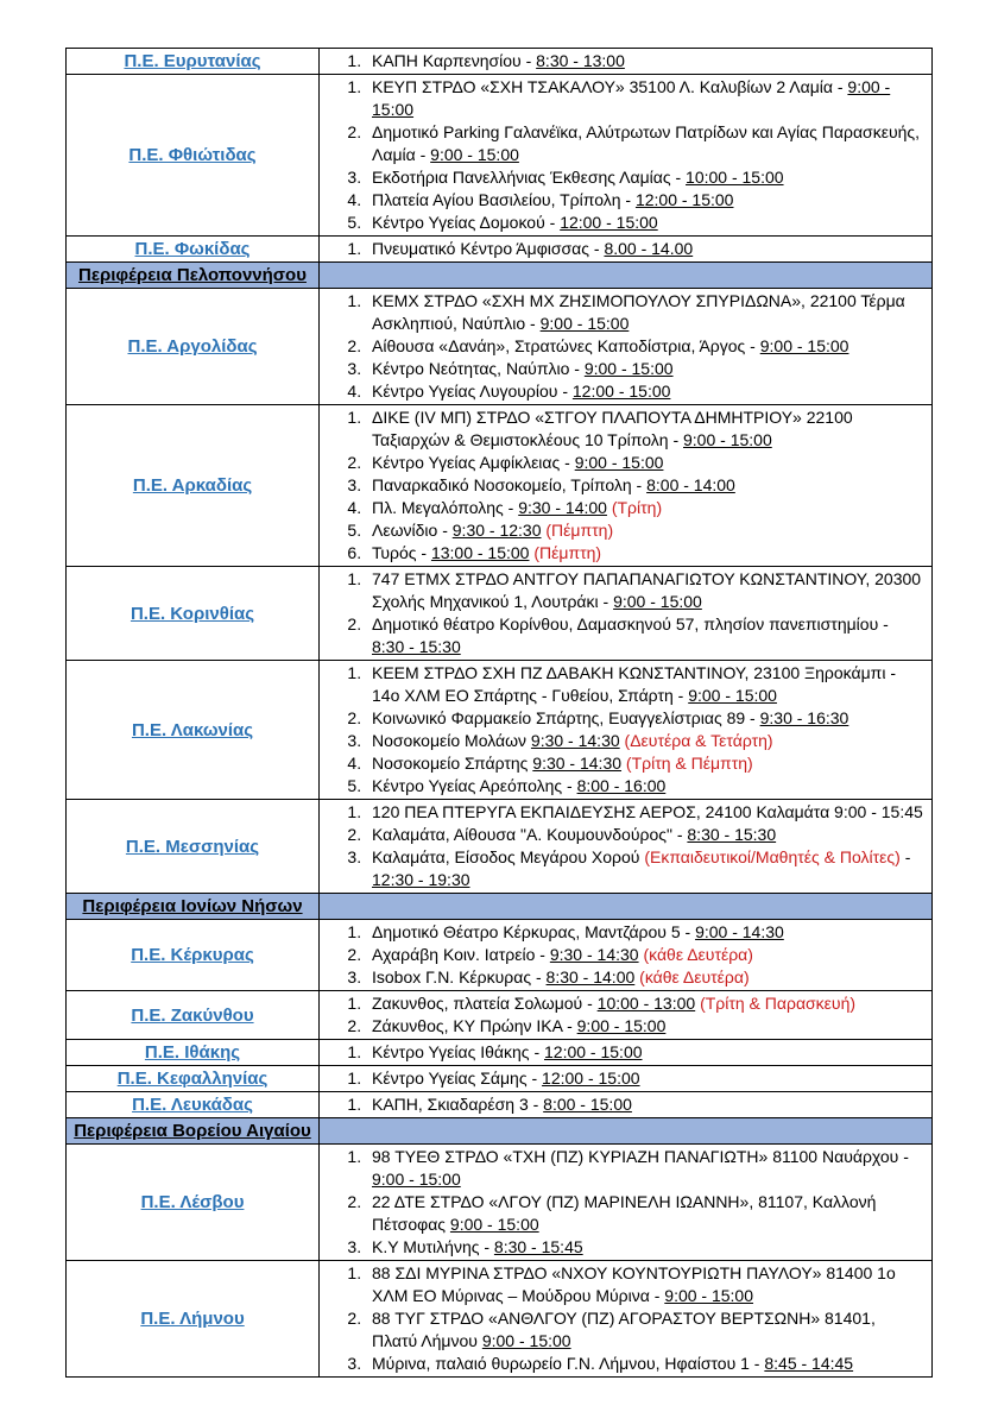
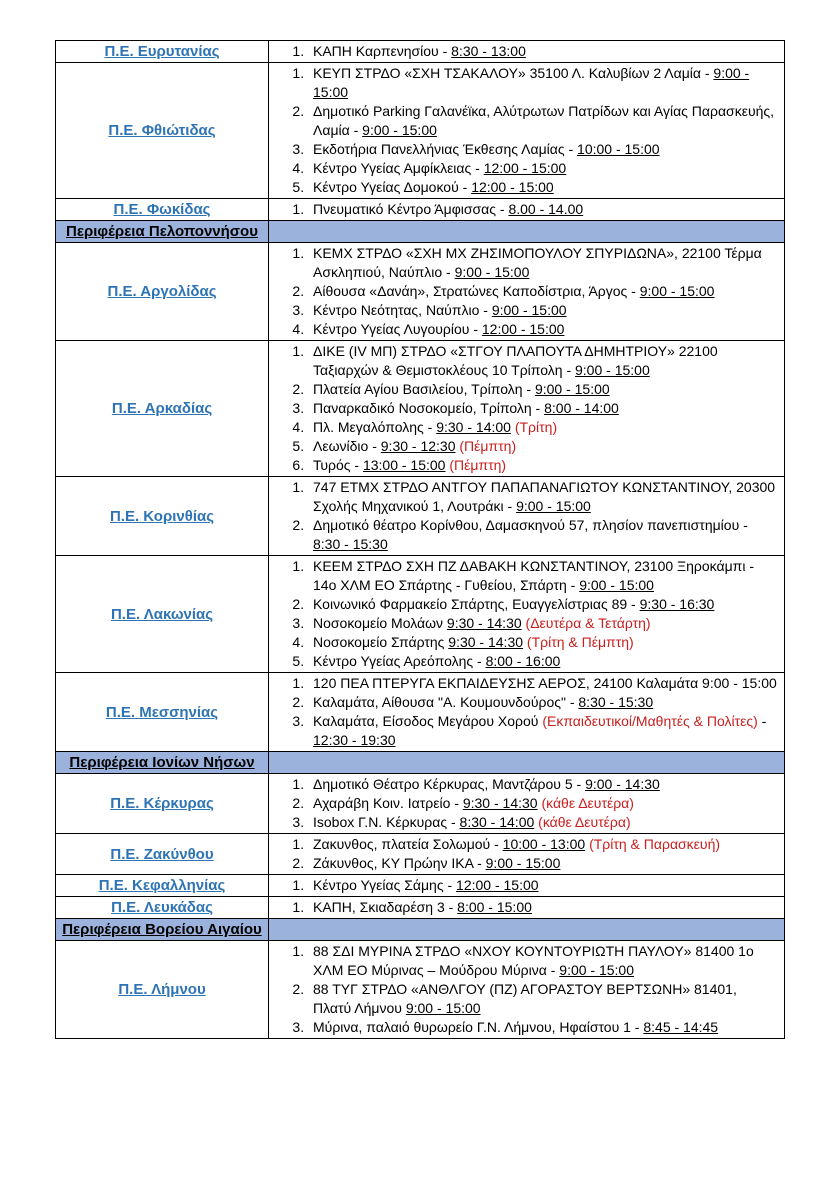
  Π.Ε. Ευρυτανίας	ΚΑΠΗ Καρπενησίου - 8:30 - 13:00
- Π.Ε. Φθιώτιδας	ΚΕΥΠ ΣΤΡΔΟ «ΣΧΗ ΤΣΑΚΑΛΟΥ» 35100 Λ. Καλυβίων 2 Λαμία - 9:00 - 15:00Δημοτικό Parking Γαλανέϊκα, Αλύτρωτων Πατρίδων και Αγίας Παρασκευής, Λαμία - 9:00 - 15:00Εκδοτήρια Πανελλήνιας Έκθεσης Λαμίας - 10:00 - 15:00Πλατεία Αγίου Βασιλείου, Τρίπολη - 12:00 - 15:00Κέντρο Υγείας Δομοκού - 12:00 - 15:00
+ Π.Ε. Φθιώτιδας	ΚΕΥΠ ΣΤΡΔΟ «ΣΧΗ ΤΣΑΚΑΛΟΥ» 35100 Λ. Καλυβίων 2 Λαμία - 9:00 - 15:00Δημοτικό Parking Γαλανέϊκα, Αλύτρωτων Πατρίδων και Αγίας Παρασκευής, Λαμία - 9:00 - 15:00Εκδοτήρια Πανελλήνιας Έκθεσης Λαμίας - 10:00 - 15:00Κέντρο Υγείας Αμφίκλειας - 12:00 - 15:00Κέντρο Υγείας Δομοκού - 12:00 - 15:00
  Π.Ε. Φωκίδας	Πνευματικό Κέντρο Άμφισσας - 8.00 - 14.00
  Περιφέρεια Πελοποννήσου
  Π.Ε. Αργολίδας	ΚΕΜΧ ΣΤΡΔΟ «ΣΧΗ ΜΧ ΖΗΣΙΜΟΠΟΥΛΟΥ ΣΠΥΡΙΔΩΝΑ», 22100 Τέρμα Ασκληπιού, Ναύπλιο - 9:00 - 15:00Αίθουσα «Δανάη», Στρατώνες Καποδίστρια, Άργος - 9:00 - 15:00Κέντρο Νεότητας, Ναύπλιο - 9:00 - 15:00Κέντρο Υγείας Λυγουρίου - 12:00 - 15:00
- Π.Ε. Αρκαδίας	ΔΙΚΕ (IV ΜΠ) ΣΤΡΔΟ «ΣΤΓΟΥ ΠΛΑΠΟΥΤΑ ΔΗΜΗΤΡΙΟΥ» 22100 Ταξιαρχών & Θεμιστοκλέους 10 Τρίπολη - 9:00 - 15:00Κέντρο Υγείας Αμφίκλειας - 9:00 - 15:00Παναρκαδικό Νοσοκομείο, Τρίπολη - 8:00 - 14:00Πλ. Μεγαλόπολης - 9:30 - 14:00 (Τρίτη)Λεωνίδιο - 9:30 - 12:30 (Πέμπτη)Τυρός - 13:00 - 15:00 (Πέμπτη)
+ Π.Ε. Αρκαδίας	ΔΙΚΕ (IV ΜΠ) ΣΤΡΔΟ «ΣΤΓΟΥ ΠΛΑΠΟΥΤΑ ΔΗΜΗΤΡΙΟΥ» 22100 Ταξιαρχών & Θεμιστοκλέους 10 Τρίπολη - 9:00 - 15:00Πλατεία Αγίου Βασιλείου, Τρίπολη - 9:00 - 15:00Παναρκαδικό Νοσοκομείο, Τρίπολη - 8:00 - 14:00Πλ. Μεγαλόπολης - 9:30 - 14:00 (Τρίτη)Λεωνίδιο - 9:30 - 12:30 (Πέμπτη)Τυρός - 13:00 - 15:00 (Πέμπτη)
  Π.Ε. Κορινθίας	747 ΕΤΜΧ ΣΤΡΔΟ ΑΝΤΓΟΥ ΠΑΠΑΠΑΝΑΓΙΩΤΟΥ ΚΩΝΣΤΑΝΤΙΝΟΥ, 20300 Σχολής Μηχανικού 1, Λουτράκι - 9:00 - 15:00Δημοτικό θέατρο Κορίνθου, Δαμασκηνού 57, πλησίον πανεπιστημίου - 8:30 - 15:30
  Π.Ε. Λακωνίας	ΚΕΕΜ ΣΤΡΔΟ ΣΧΗ ΠΖ ΔΑΒΑΚΗ ΚΩΝΣΤΑΝΤΙΝΟΥ, 23100 Ξηροκάμπι - 14ο ΧΛΜ ΕΟ Σπάρτης - Γυθείου, Σπάρτη - 9:00 - 15:00Κοινωνικό Φαρμακείο Σπάρτης, Ευαγγελίστριας 89 - 9:30 - 16:30Νοσοκομείο Μολάων 9:30 - 14:30 (Δευτέρα & Τετάρτη)Νοσοκομείο Σπάρτης 9:30 - 14:30 (Τρίτη & Πέμπτη)Κέντρο Υγείας Αρεόπολης - 8:00 - 16:00
- Π.Ε. Μεσσηνίας	120 ΠΕΑ ΠΤΕΡΥΓΑ ΕΚΠΑΙΔΕΥΣΗΣ ΑΕΡΟΣ, 24100 Καλαμάτα 9:00 - 15:45Καλαμάτα, Αίθουσα "Α. Κουμουνδούρος" - 8:30 - 15:30Καλαμάτα, Είσοδος Μεγάρου Χορού (Εκπαιδευτικοί/Μαθητές & Πολίτες) - 12:30 - 19:30
+ Π.Ε. Μεσσηνίας	120 ΠΕΑ ΠΤΕΡΥΓΑ ΕΚΠΑΙΔΕΥΣΗΣ ΑΕΡΟΣ, 24100 Καλαμάτα 9:00 - 15:00Καλαμάτα, Αίθουσα "Α. Κουμουνδούρος" - 8:30 - 15:30Καλαμάτα, Είσοδος Μεγάρου Χορού (Εκπαιδευτικοί/Μαθητές & Πολίτες) - 12:30 - 19:30
  Περιφέρεια Ιονίων Νήσων
  Π.Ε. Κέρκυρας	Δημοτικό Θέατρο Κέρκυρας, Μαντζάρου 5 - 9:00 - 14:30Αχαράβη Κοιν. Ιατρείο - 9:30 - 14:30 (κάθε Δευτέρα)Isobox Γ.Ν. Κέρκυρας - 8:30 - 14:00 (κάθε Δευτέρα)
  Π.Ε. Ζακύνθου	Ζακυνθος, πλατεία Σολωμού - 10:00 - 13:00 (Τρίτη & Παρασκευή)Ζάκυνθος, ΚΥ Πρώην ΙΚΑ - 9:00 - 15:00
- Π.Ε. Ιθάκης	Κέντρο Υγείας Ιθάκης - 12:00 - 15:00
  Π.Ε. Κεφαλληνίας	Κέντρο Υγείας Σάμης - 12:00 - 15:00
  Π.Ε. Λευκάδας	ΚΑΠΗ, Σκιαδαρέση 3 - 8:00 - 15:00
  Περιφέρεια Βορείου Αιγαίου
- Π.Ε. Λέσβου	98 ΤΥΕΘ ΣΤΡΔΟ «ΤΧΗ (ΠΖ) ΚΥΡΙΑΖΗ ΠΑΝΑΓΙΩΤΗ» 81100 Ναυάρχου - 9:00 - 15:0022 ΔΤΕ ΣΤΡΔΟ «ΛΓΟΥ (ΠΖ) ΜΑΡΙΝΕΛΗ ΙΩΑΝΝΗ», 81107, Καλλονή Πέτσοφας 9:00 - 15:00Κ.Υ Μυτιλήνης - 8:30 - 15:45
  Π.Ε. Λήμνου	88 ΣΔΙ ΜΥΡΙΝΑ ΣΤΡΔΟ «ΝΧΟΥ ΚΟΥΝΤΟΥΡΙΩΤΗ ΠΑΥΛΟΥ» 81400 1ο ΧΛΜ ΕΟ Μύρινας – Μούδρου Μύρινα - 9:00 - 15:0088 ΤΥΓ ΣΤΡΔΟ «ΑΝΘΛΓΟΥ (ΠΖ) ΑΓΟΡΑΣΤΟΥ ΒΕΡΤΣΩΝΗ» 81401, Πλατύ Λήμνου 9:00 - 15:00Μύρινα, παλαιό θυρωρείο Γ.Ν. Λήμνου, Ηφαίστου 1 - 8:45 - 14:45
